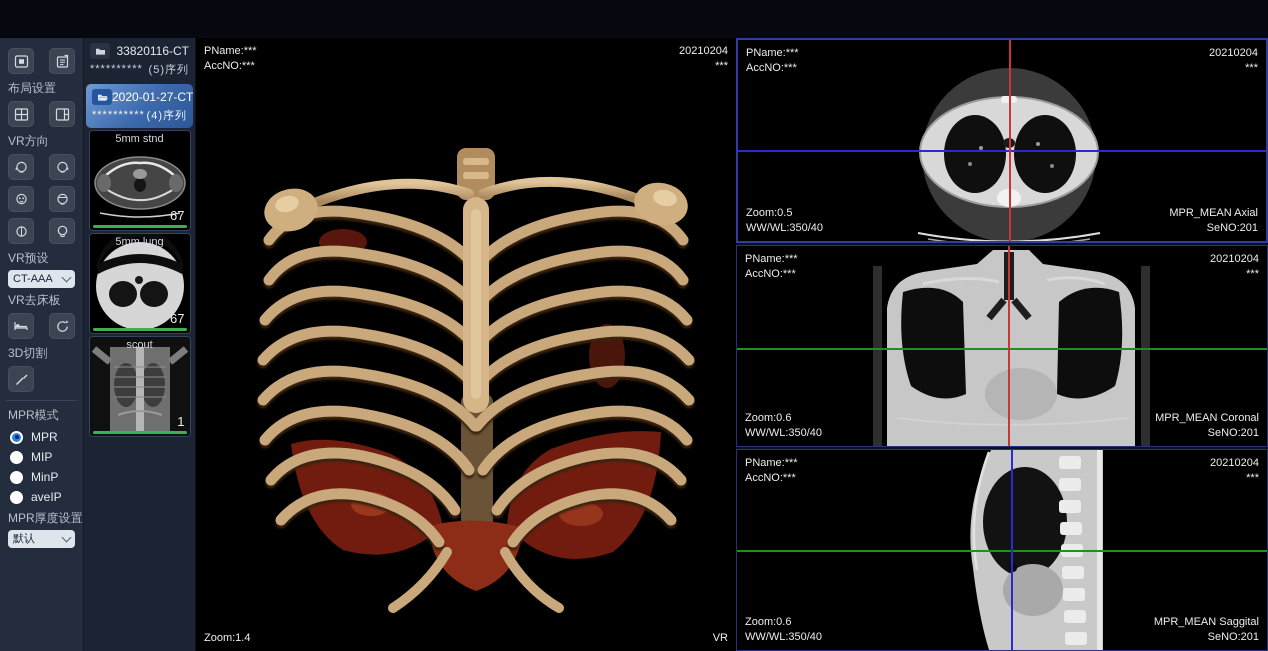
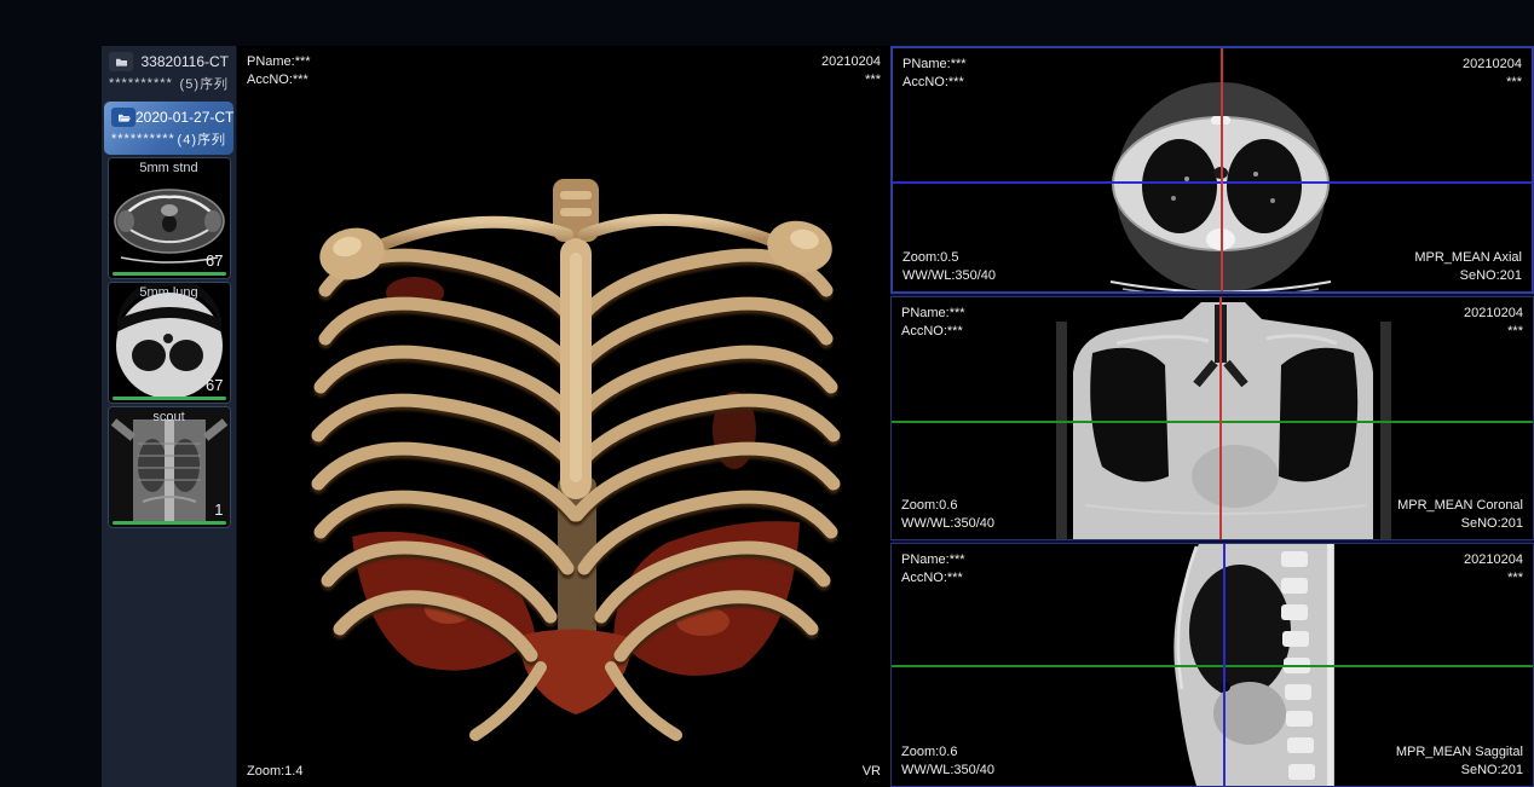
- 布局设置
- VR方向
- VR预设
- CT-AAA
- VR去床板
- 3D切割
- MPR模式
- MPR
- MIP
- MinP
- aveIP
- MPR厚度设置
- 默认
  33820116-CT
  **********
  (5)序列
  2020-01-27-CT
  **********
  (4)序列
  5mm stnd
  67
  5mm lung
  67
  scout
  1
  PName:***
  AccNO:***
  20210204
  ***
  Zoom:1.4
  VR
  PName:***
  AccNO:***
  20210204
  ***
  Zoom:0.5
  WW/WL:350/40
  MPR_MEAN Axial
  SeNO:201
  PName:***
  AccNO:***
  20210204
  ***
  Zoom:0.6
  WW/WL:350/40
  MPR_MEAN Coronal
  SeNO:201
  PName:***
  AccNO:***
  20210204
  ***
  Zoom:0.6
  WW/WL:350/40
  MPR_MEAN Saggital
  SeNO:201
